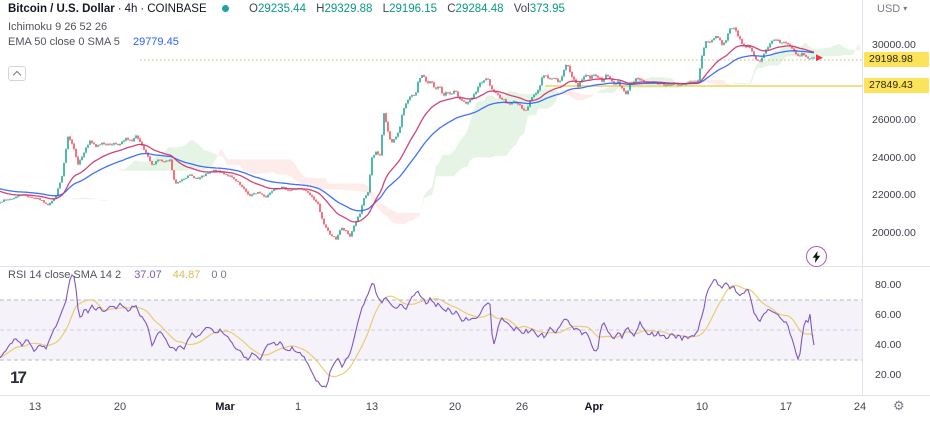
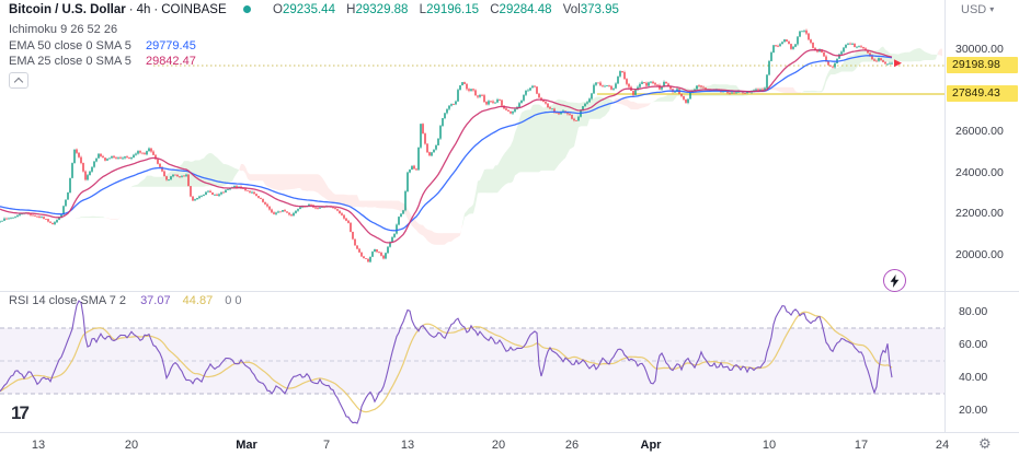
  Bitcoin / U.S. Dollar · 4h · COINBASE O29235.44 H29329.88 L29196.15 C29284.48 Vol373.95
  Ichimoku 9 26 52 26
  EMA 50 close 0 SMA 5 29779.45
+ EMA 25 close 0 SMA 5 29842.47
  USD ▾
- RSI 14 close SMA 14 2 37.07 44.87 0 0
+ RSI 14 close SMA 7 2 37.07 44.87 0 0
  17
  ⚙
  30000.00
  26000.00
  24000.00
  22000.00
  20000.00
  29198.98
  27849.43
  80.00
  60.00
  40.00
  20.00
  13
  20
  Mar
- 1
+ 7
  13
  20
  26
  Apr
  10
  17
  24
